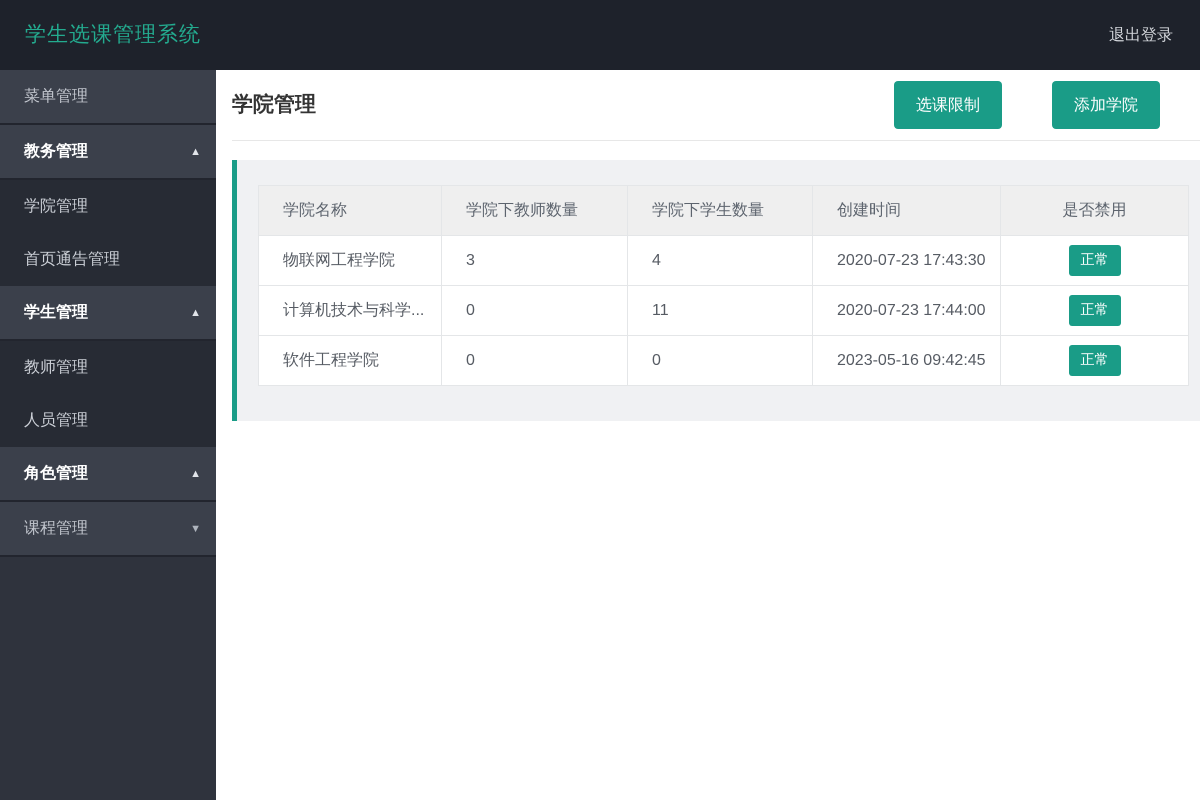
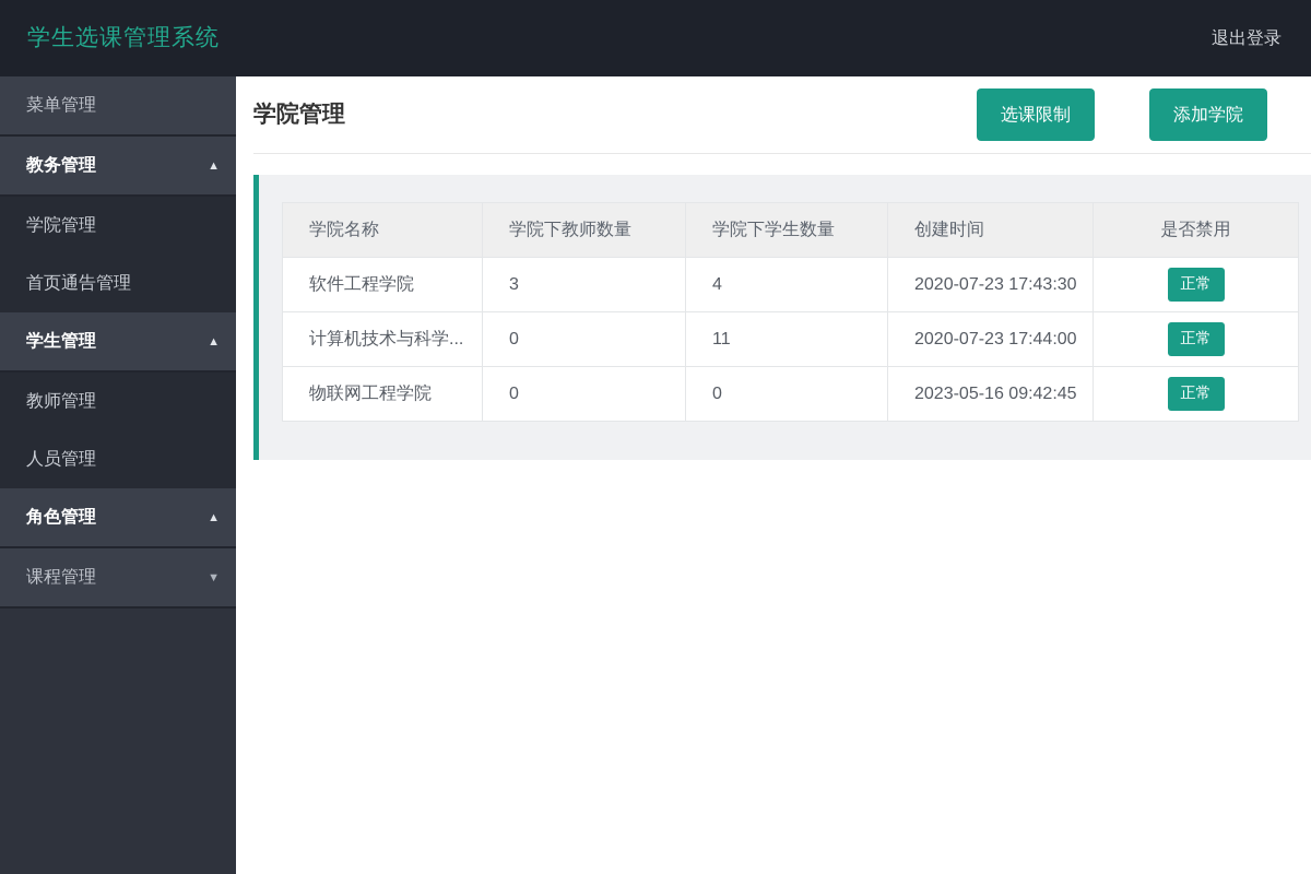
  学生选课管理系统
  退出登录
  菜单管理
  教务管理
  ▲
  学院管理
  首页通告管理
  学生管理
  ▲
  教师管理
  人员管理
  角色管理
  ▲
  课程管理
  ▼
  学院管理
  选课限制
  添加学院
  学院名称	学院下教师数量	学院下学生数量	创建时间	是否禁用
- 物联网工程学院	3	4	2020-07-23 17:43:30	正常
+ 软件工程学院	3	4	2020-07-23 17:43:30	正常
  计算机技术与科学...	0	11	2020-07-23 17:44:00	正常
- 软件工程学院	0	0	2023-05-16 09:42:45	正常
+ 物联网工程学院	0	0	2023-05-16 09:42:45	正常
